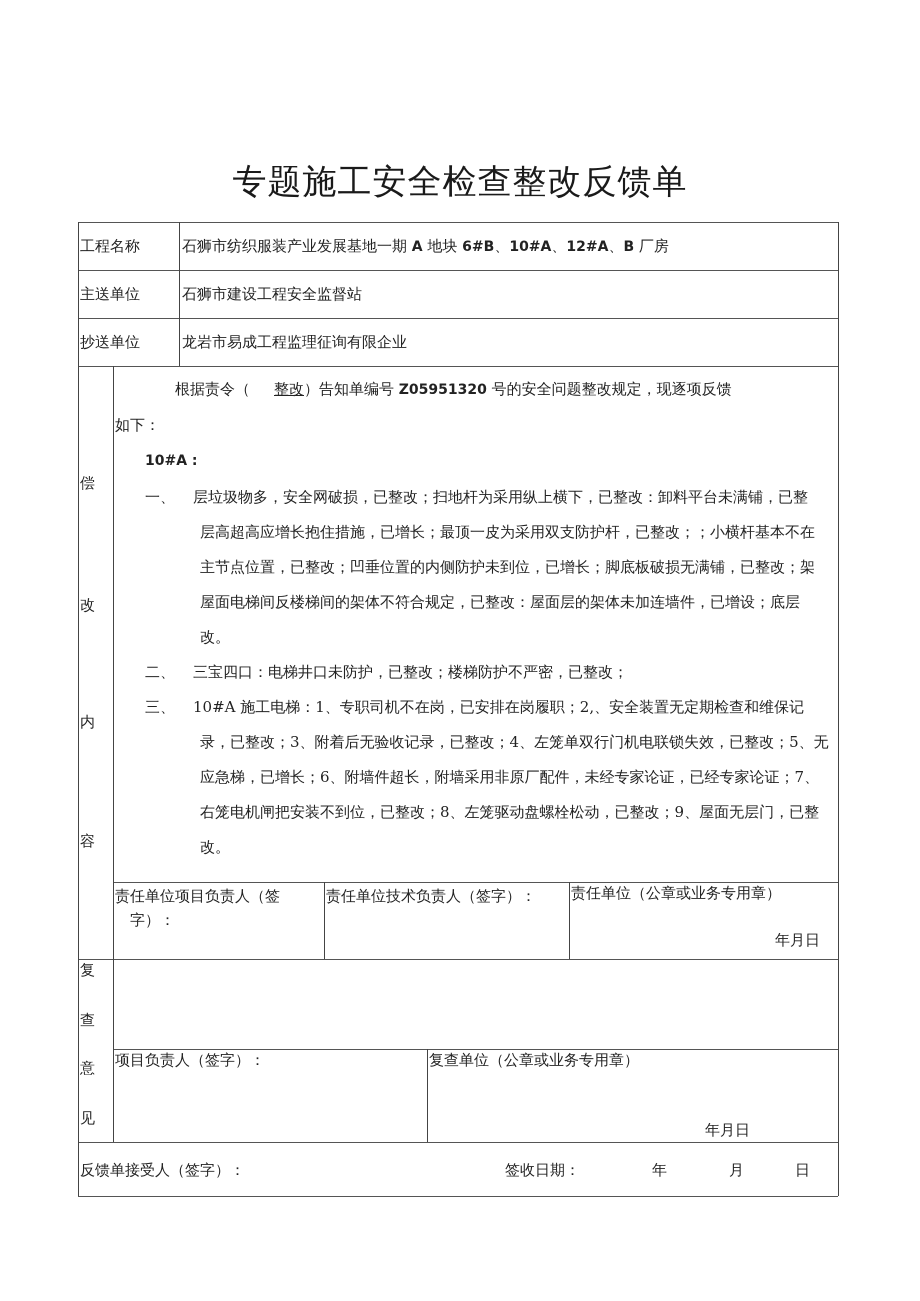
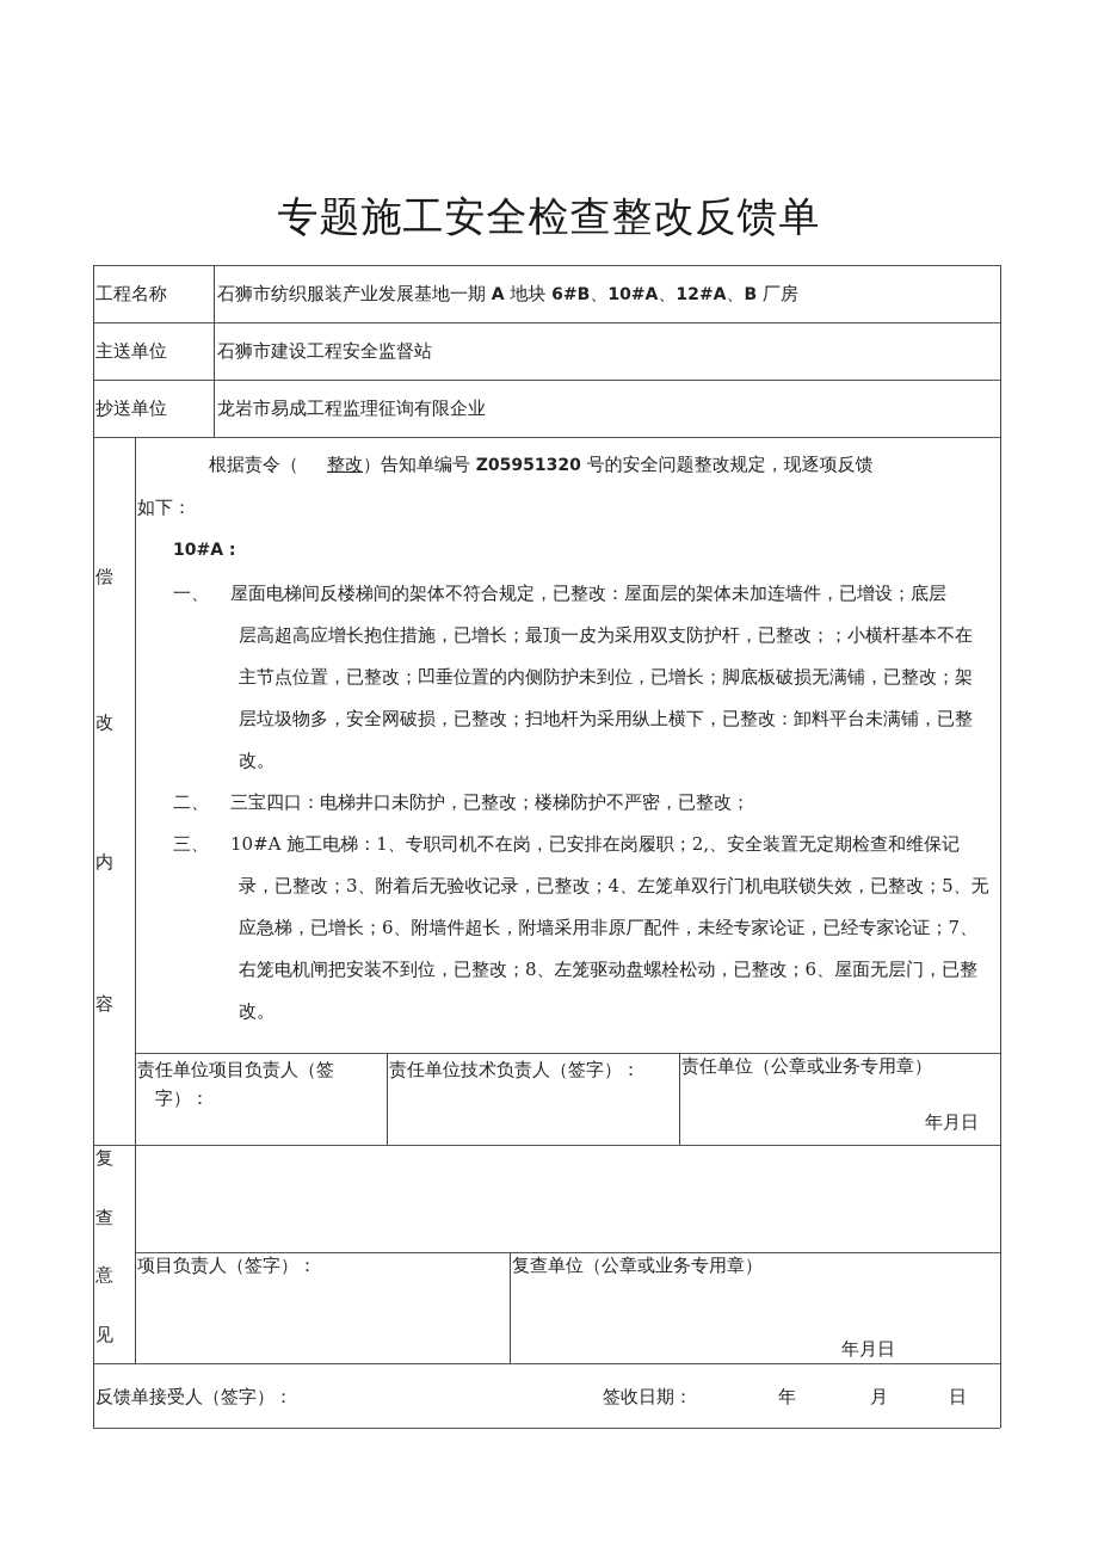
  专题施工安全检查整改反馈单
  工程名称
  石狮市纺织服装产业发展基地一期 A 地块 6#B、10#A、12#A、B 厂房
  主送单位
  石狮市建设工程安全监督站
  抄送单位
  龙岩市易成工程监理征询有限企业
  偿
  改
  内
  容
  根据责令（ 整改）告知单编号 Z05951320 号的安全问题整改规定，现逐项反馈
  如下：
  10#A :
  一、
- 层垃圾物多，安全网破损，已整改；扫地杆为采用纵上横下，已整改：卸料平台未满铺，已整
+ 屋面电梯间反楼梯间的架体不符合规定，已整改：屋面层的架体未加连墙件，已增设；底层
  层高超高应增长抱住措施，已增长；最顶一皮为采用双支防护杆，已整改；；小横杆基本不在
  主节点位置，已整改；凹垂位置的内侧防护未到位，已增长；脚底板破损无满铺，已整改；架
- 屋面电梯间反楼梯间的架体不符合规定，已整改：屋面层的架体未加连墙件，已增设；底层
+ 层垃圾物多，安全网破损，已整改；扫地杆为采用纵上横下，已整改：卸料平台未满铺，已整
  改。
  二、
  三宝四口：电梯井口未防护，已整改；楼梯防护不严密，已整改；
  三、
  10#A 施工电梯：1、专职司机不在岗，已安排在岗履职；2,、安全装置无定期检查和维保记
  录，已整改；3、附着后无验收记录，已整改；4、左笼单双行门机电联锁失效，已整改；5、无
  应急梯，已增长；6、附墙件超长，附墙采用非原厂配件，未经专家论证，已经专家论证；7、
- 右笼电机闸把安装不到位，已整改；8、左笼驱动盘螺栓松动，已整改；9、屋面无层门，已整
+ 右笼电机闸把安装不到位，已整改；8、左笼驱动盘螺栓松动，已整改；6、屋面无层门，已整
  改。
  责任单位项目负责人（签
  字）：
  责任单位技术负责人（签字）：
  责任单位（公章或业务专用章）
  年月日
  复
  查
  意
  见
  项目负责人（签字）：
  复查单位（公章或业务专用章）
  年月日
  反馈单接受人（签字）：
  签收日期：
  年
  月
  日
